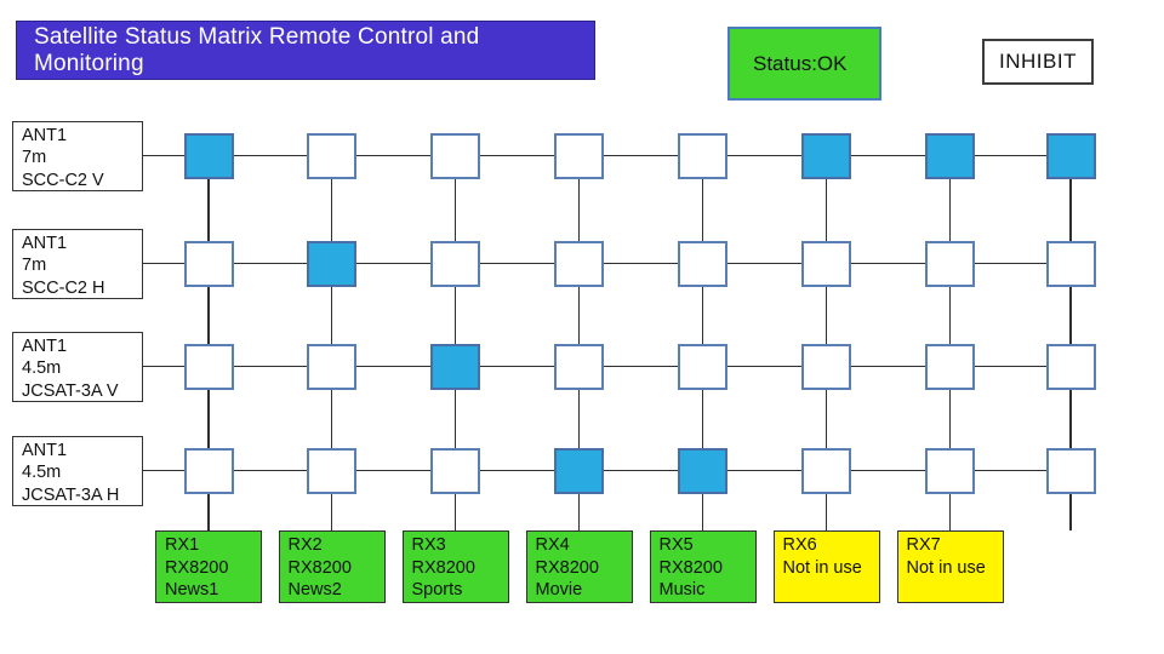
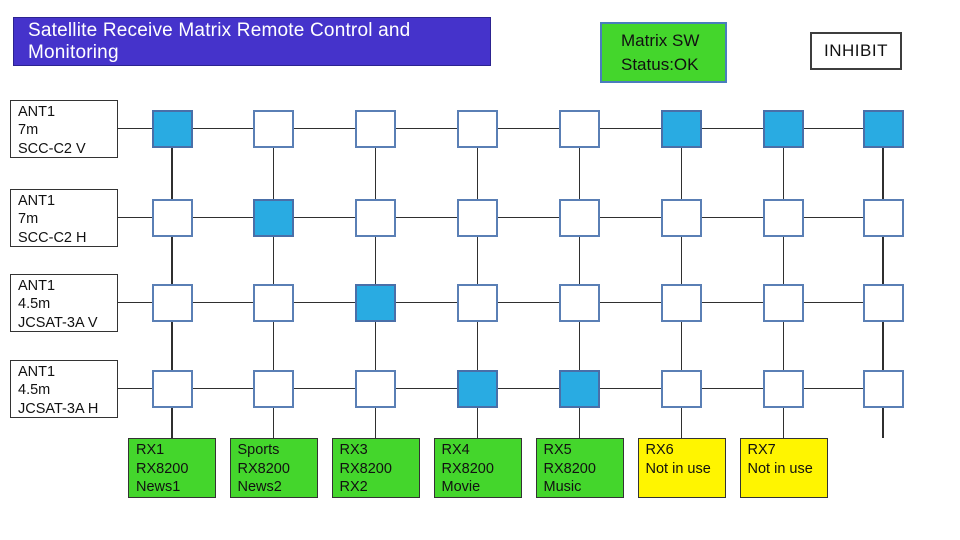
- Satellite Status Matrix Remote Control and Monitoring
+ Satellite Receive Matrix Remote Control and Monitoring
+ Matrix SW
  Status:OK
  INHIBIT
  ANT1
  7m
  SCC-C2 V
  ANT1
  7m
  SCC-C2 H
  ANT1
  4.5m
  JCSAT-3A V
  ANT1
  4.5m
  JCSAT-3A H
  RX1
  RX8200
  News1
- RX2
+ Sports
  RX8200
  News2
  RX3
  RX8200
- Sports
+ RX2
  RX4
  RX8200
  Movie
  RX5
  RX8200
  Music
  RX6
  Not in use
  RX7
  Not in use
